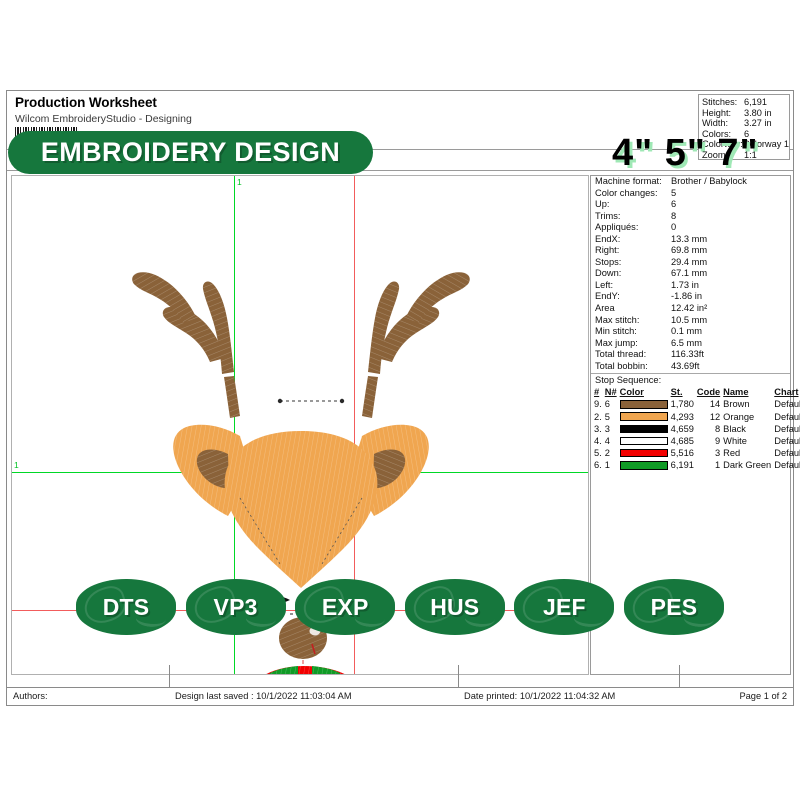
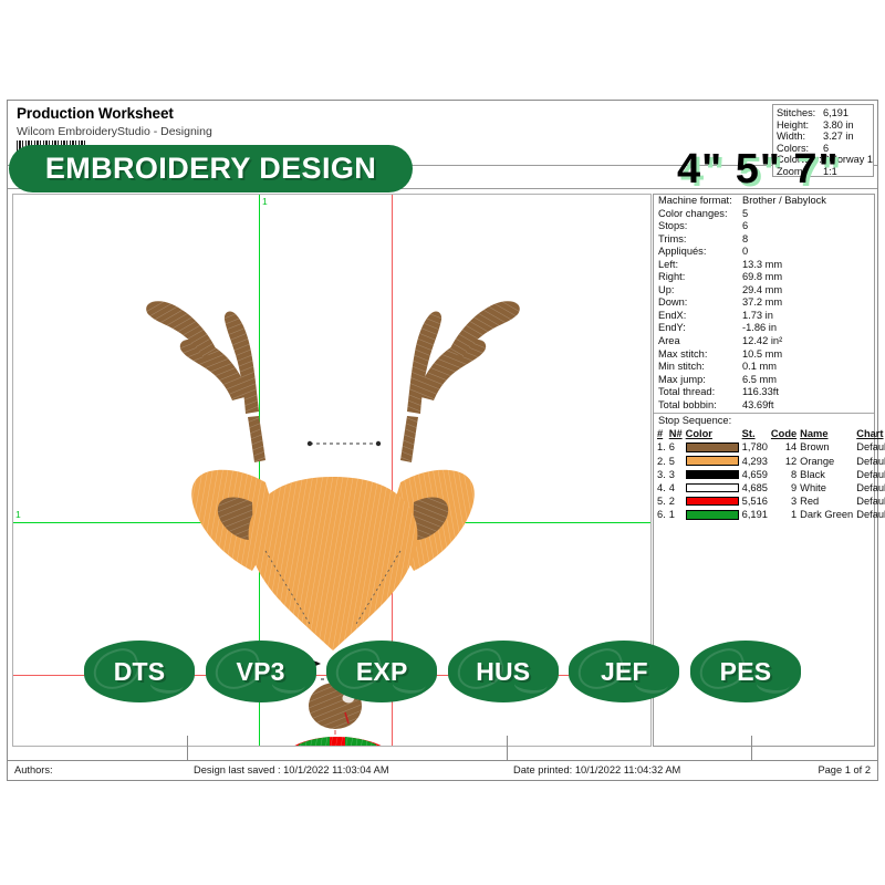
  Production Worksheet
  Wilcom EmbroideryStudio - Designing
  Stitches:
  6,191
  Height:
  3.80 in
  Width:
  3.27 in
  Colors:
  6
  Colorway:
  Colorway 1
  Zoom:
  1:1
  1
  1
  Machine format:
  Brother / Babylock
  Color changes:
  5
- Up:
+ Stops:
  6
  Trims:
  8
  Appliqués:
  0
- EndX:
+ Left:
  13.3 mm
  Right:
  69.8 mm
- Stops:
+ Up:
  29.4 mm
  Down:
- 67.1 mm
+ 37.2 mm
- Left:
+ EndX:
  1.73 in
  EndY:
  -1.86 in
  Area
  12.42 in²
  Max stitch:
  10.5 mm
  Min stitch:
  0.1 mm
  Max jump:
  6.5 mm
  Total thread:
  116.33ft
  Total bobbin:
  43.69ft
  Stop Sequence:
  #	N#	Color	St.	Code	Name	Chart
- 9.	6		1,780	14	Brown	Defau
+ 1.	6		1,780	14	Brown	Defau
  2.	5		4,293	12	Orange	Defau
  3.	3		4,659	8	Black	Defau
  4.	4		4,685	9	White	Defau
  5.	2		5,516	3	Red	Defau
  6.	1		6,191	1	Dark Green	Defau
  Authors:
  Design last saved : 10/1/2022 11:03:04 AM
  Date printed: 10/1/2022 11:04:32 AM
  Page 1 of 2
  EMBROIDERY DESIGN
  4" 5" 7"
  DTS
  VP3
  EXP
  HUS
  JEF
  PES
